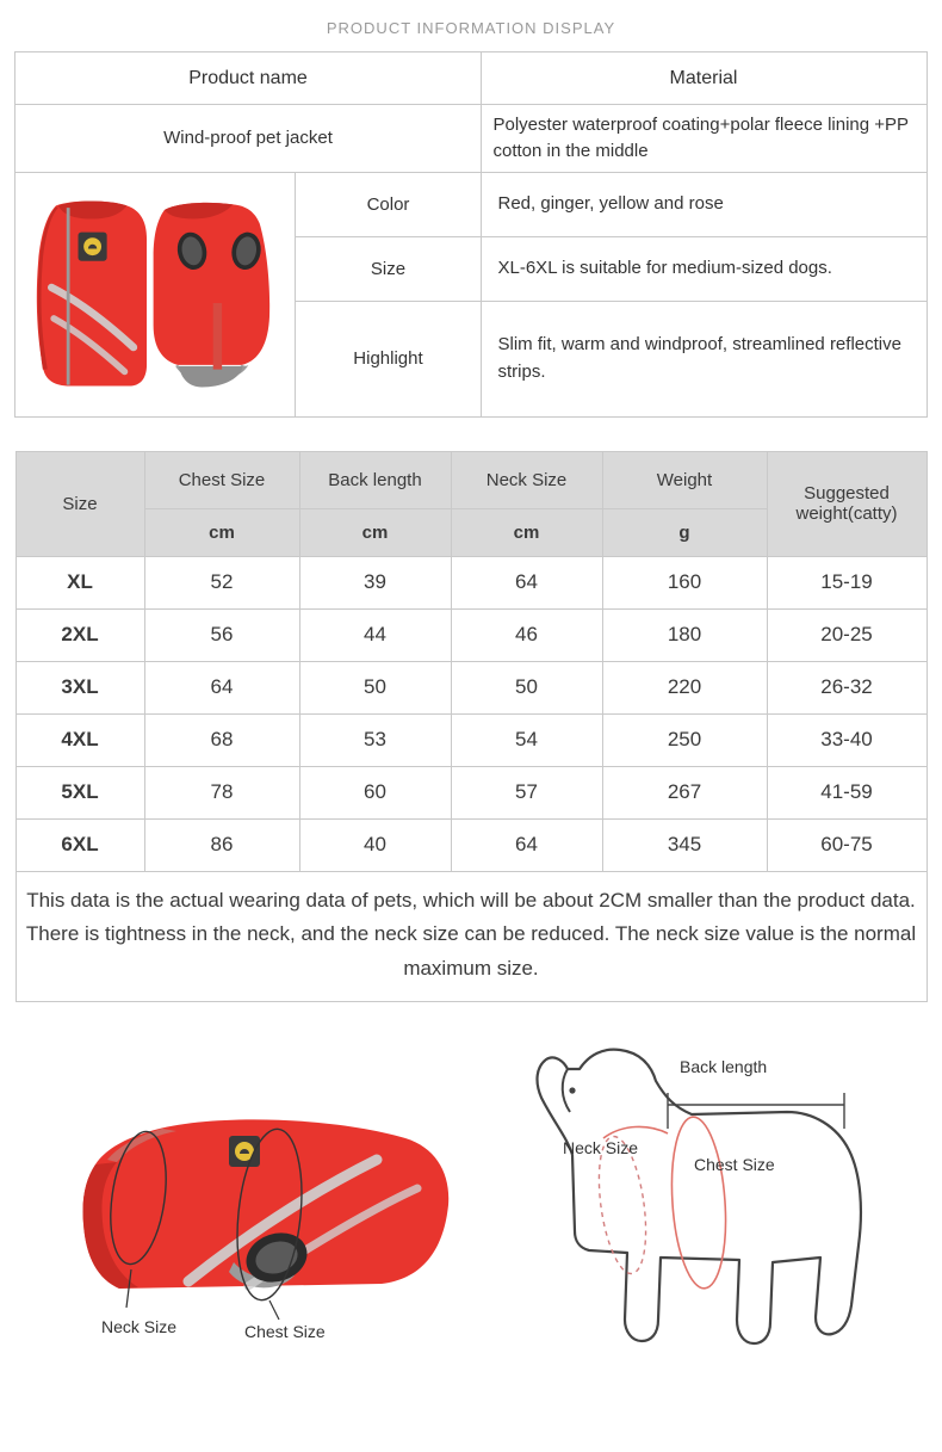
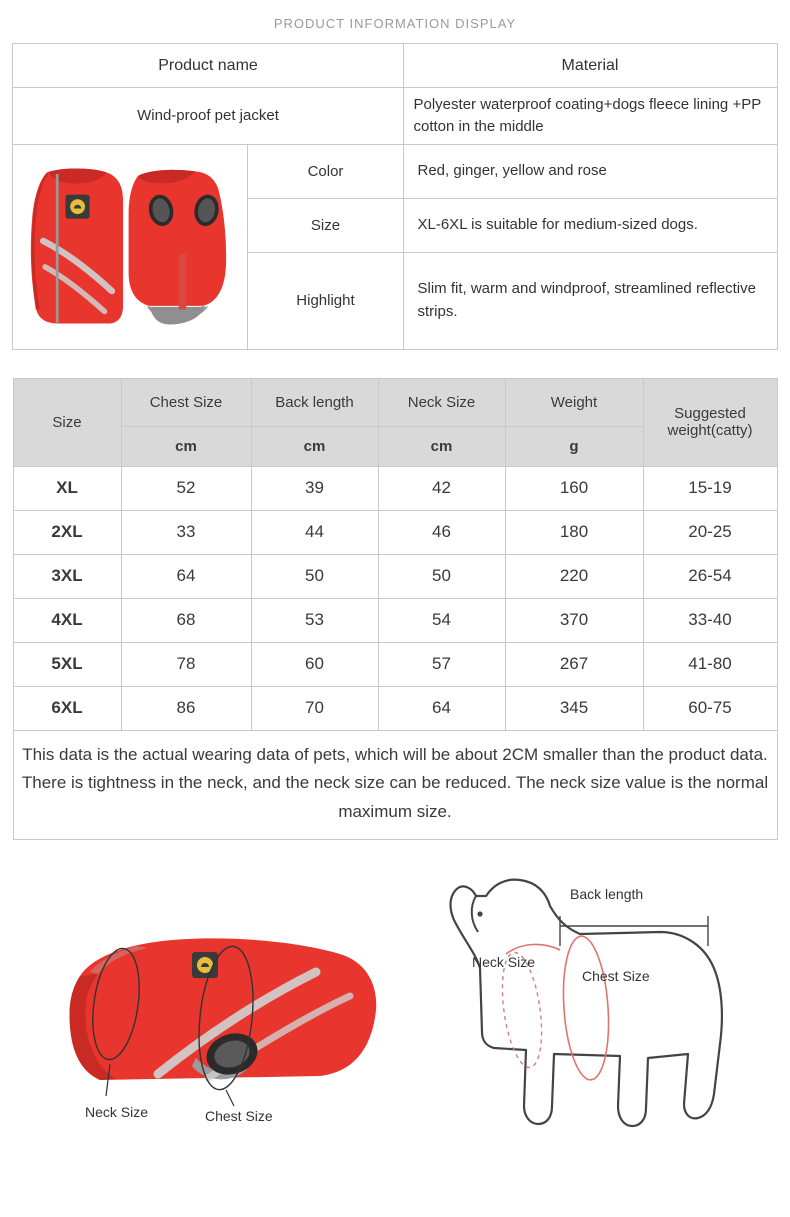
  PRODUCT INFORMATION DISPLAY
  Product name	Material
- Wind-proof pet jacket	Polyester waterproof coating+polar fleece lining +PP cotton in the middle
+ Wind-proof pet jacket	Polyester waterproof coating+dogs fleece lining +PP cotton in the middle
  	Color	Red, ginger, yellow and rose
  Size	XL-6XL is suitable for medium-sized dogs.
  Highlight	Slim fit, warm and windproof, streamlined reflective strips.
  Size	Chest Size	Back length	Neck Size	Weight	Suggested weight(catty)
  cm	cm	cm	g
- XL	52	39	64	160	15-19
+ XL	52	39	42	160	15-19
- 2XL	56	44	46	180	20-25
+ 2XL	33	44	46	180	20-25
- 3XL	64	50	50	220	26-32
+ 3XL	64	50	50	220	26-54
- 4XL	68	53	54	250	33-40
+ 4XL	68	53	54	370	33-40
- 5XL	78	60	57	267	41-59
+ 5XL	78	60	57	267	41-80
- 6XL	86	40	64	345	60-75
+ 6XL	86	70	64	345	60-75
  This data is the actual wearing data of pets, which will be about 2CM smaller than the product data. There is tightness in the neck, and the neck size can be reduced. The neck size value is the normal maximum size.
  Neck Size
  Chest Size
  Back length
  Neck Size
  Chest Size
